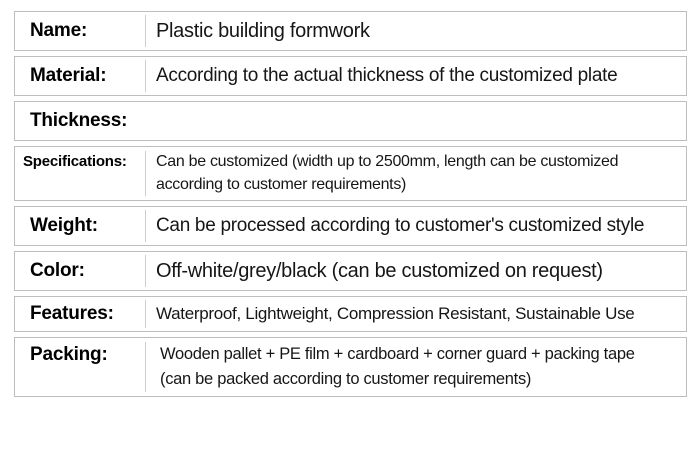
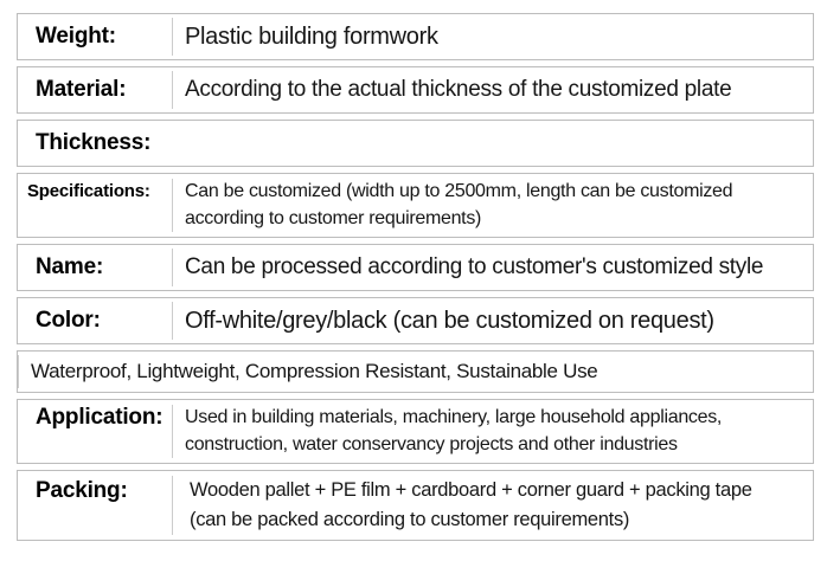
- Name:
+ Weight:
  Plastic building formwork
  Material:
  According to the actual thickness of the customized plate
  Thickness:
  Specifications:
  Can be customized (width up to 2500mm, length can be customized
  according to customer requirements)
- Weight:
+ Name:
  Can be processed according to customer's customized style
  Color:
  Off-white/grey/black (can be customized on request)
- Features:
  Waterproof, Lightweight, Compression Resistant, Sustainable Use
+ Application:
+ Used in building materials, machinery, large household appliances,
+ construction, water conservancy projects and other industries
  Packing:
  Wooden pallet + PE film + cardboard + corner guard + packing tape
  (can be packed according to customer requirements)
